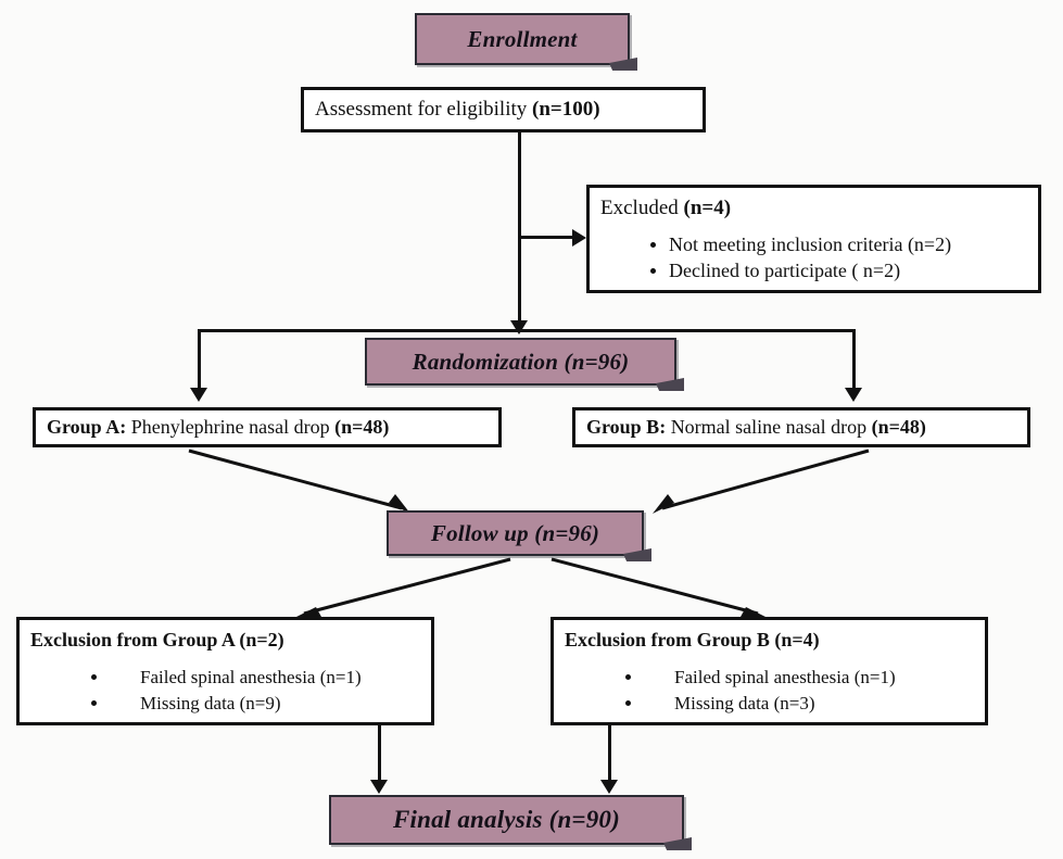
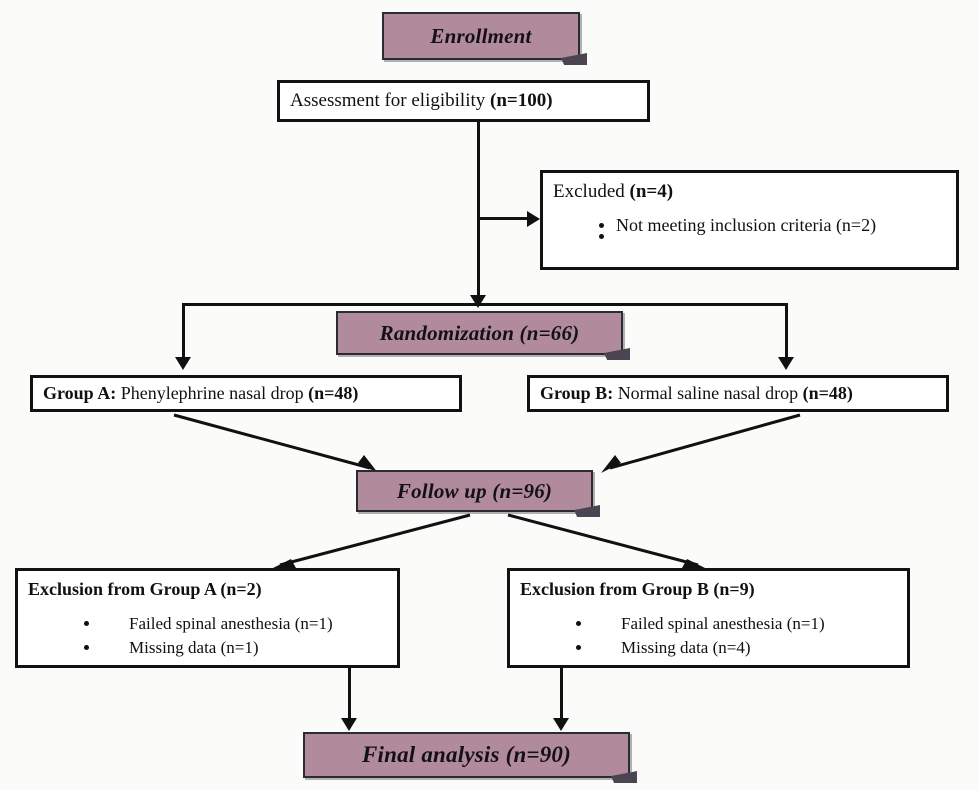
  Enrollment
  Assessment for eligibility (n=100)
  Excluded (n=4)
  Not meeting inclusion criteria (n=2)
- Declined to participate ( n=2)
- Randomization (n=96)
+ Randomization (n=66)
  Group A: Phenylephrine nasal drop (n=48)
  Group B: Normal saline nasal drop (n=48)
  Follow up (n=96)
  Exclusion from Group A (n=2)
  Failed spinal anesthesia (n=1)
- Missing data (n=9)
+ Missing data (n=1)
- Exclusion from Group B (n=4)
+ Exclusion from Group B (n=9)
  Failed spinal anesthesia (n=1)
- Missing data (n=3)
+ Missing data (n=4)
  Final analysis (n=90)
